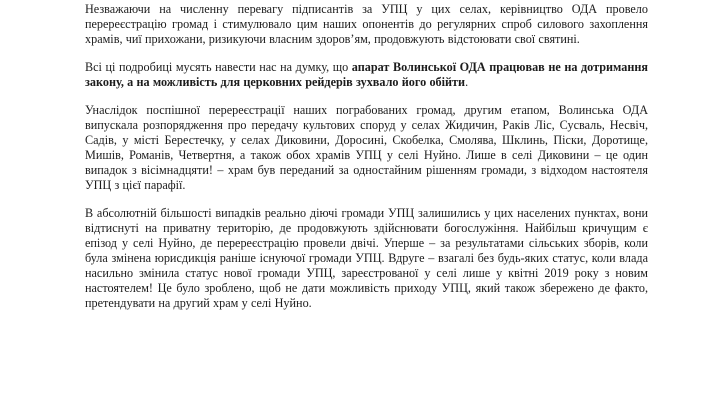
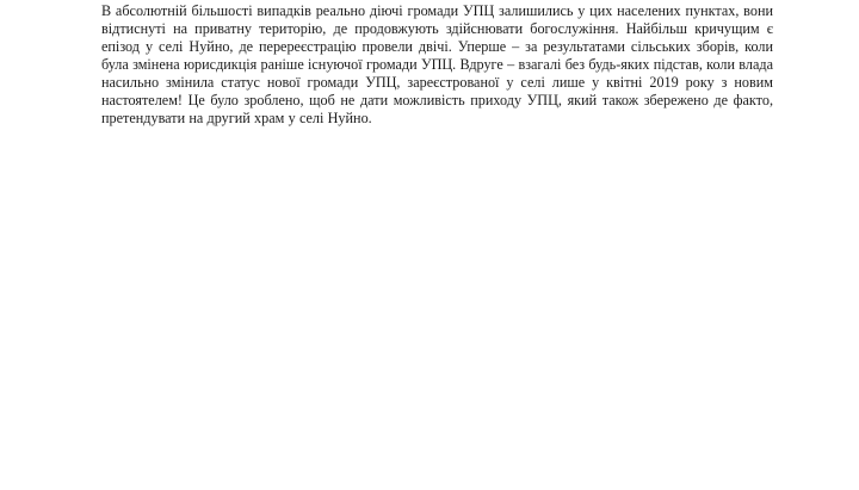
- Незважаючи на численну перевагу підписантів за УПЦ у цих селах, керівництво ОДА провело перереєстрацію громад і стимулювало цим наших опонентів до регулярних спроб силового захоплення храмів, чиї прихожани, ризикуючи власним здоров’ям, продовжують відстоювати свої святині.
- Всі ці подробиці мусять навести нас на думку, що апарат Волинської ОДА працював не на дотримання закону, а на можливість для церковних рейдерів зухвало його обійти.
- Унаслідок поспішної перереєстрації наших пограбованих громад, другим етапом, Волинська ОДА випускала розпорядження про передачу культових споруд у селах Жидичин, Раків Ліс, Сусваль, Несвіч, Садів, у місті Берестечку, у селах Диковини, Доросині, Скобелка, Смолява, Шклинь, Піски, Доротище, Мишів, Романів, Четвертня, а також обох храмів УПЦ у селі Нуйно. Лише в селі Диковини – це один випадок з вісімнадцяти! – храм був переданий за одностайним рішенням громади, з відходом настоятеля УПЦ з цієї парафії.
- В абсолютній більшості випадків реально діючі громади УПЦ залишились у цих населених пунктах, вони відтиснуті на приватну територію, де продовжують здійснювати богослужіння. Найбільш кричущим є епізод у селі Нуйно, де перереєстрацію провели двічі. Уперше – за результатами сільських зборів, коли була змінена юрисдикція раніше існуючої громади УПЦ. Вдруге – взагалі без будь-яких статус, коли влада насильно змінила статус нової громади УПЦ, зареєстрованої у селі лише у квітні 2019 року з новим настоятелем! Це було зроблено, щоб не дати можливість приходу УПЦ, який також збережено де факто, претендувати на другий храм у селі Нуйно.
+ В абсолютній більшості випадків реально діючі громади УПЦ залишились у цих населених пунктах, вони відтиснуті на приватну територію, де продовжують здійснювати богослужіння. Найбільш кричущим є епізод у селі Нуйно, де перереєстрацію провели двічі. Уперше – за результатами сільських зборів, коли була змінена юрисдикція раніше існуючої громади УПЦ. Вдруге – взагалі без будь-яких підстав, коли влада насильно змінила статус нової громади УПЦ, зареєстрованої у селі лише у квітні 2019 року з новим настоятелем! Це було зроблено, щоб не дати можливість приходу УПЦ, який також збережено де факто, претендувати на другий храм у селі Нуйно.
